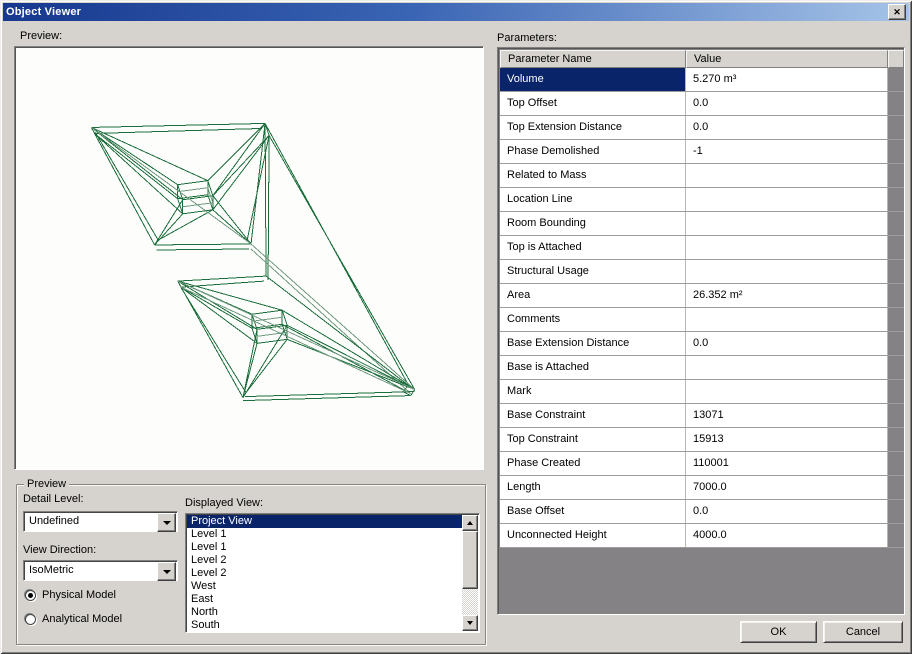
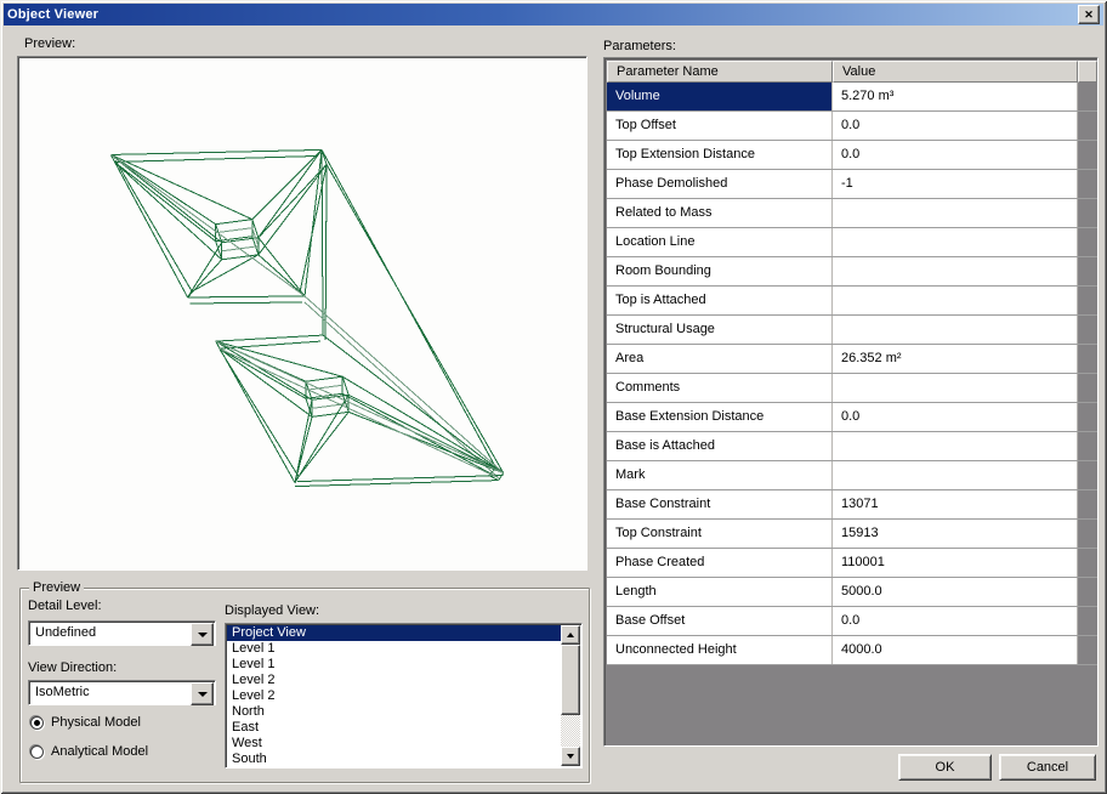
  Object Viewer
  ✕
  Preview:
  Parameters:
  Parameter Name
  Value
  Volume
  5.270 m³
  Top Offset
  0.0
  Top Extension Distance
  0.0
  Phase Demolished
  -1
  Related to Mass
  Location Line
  Room Bounding
  Top is Attached
  Structural Usage
  Area
  26.352 m²
  Comments
  Base Extension Distance
  0.0
  Base is Attached
  Mark
  Base Constraint
  13071
  Top Constraint
  15913
  Phase Created
  110001
  Length
- 7000.0
+ 5000.0
  Base Offset
  0.0
  Unconnected Height
  4000.0
  Preview
  Detail Level:
  Undefined
  View Direction:
  IsoMetric
  Physical Model
  Analytical Model
  Displayed View:
  Project View
  Level 1
  Level 1
  Level 2
  Level 2
- West
+ North
  East
- North
+ West
  South
  OK
  Cancel
